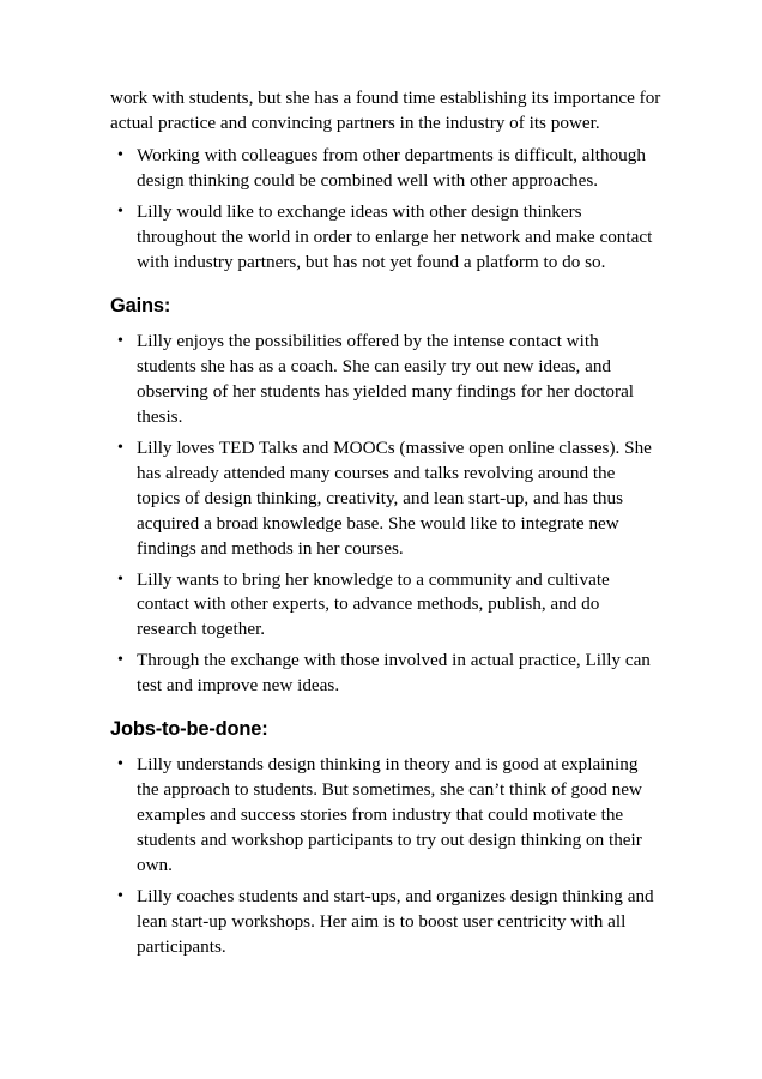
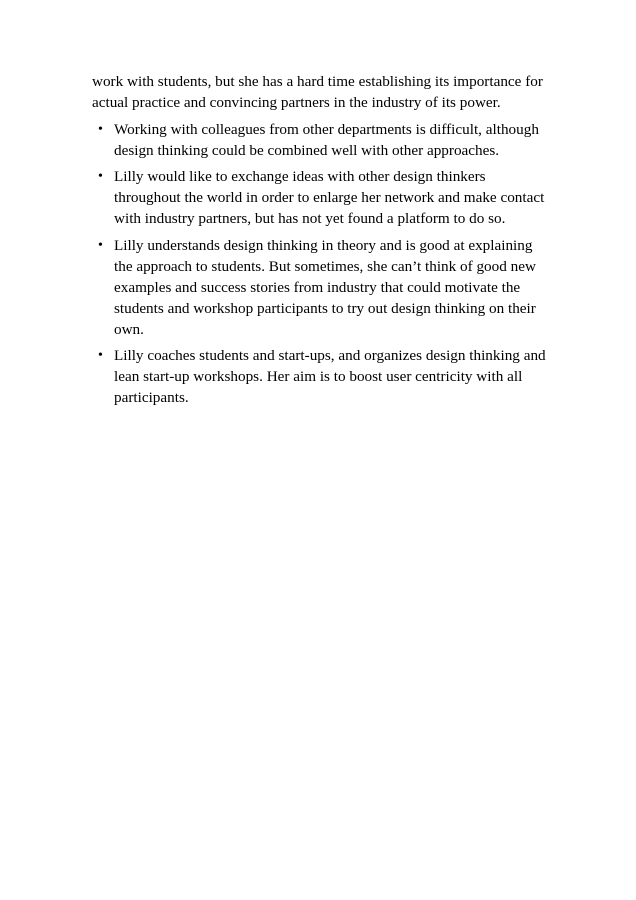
- work with students, but she has a found time establishing its importance for actual practice and convincing partners in the industry of its power.
+ work with students, but she has a hard time establishing its importance for actual practice and convincing partners in the industry of its power.
  Working with colleagues from other departments is difficult, although design thinking could be combined well with other approaches.
  Lilly would like to exchange ideas with other design thinkers throughout the world in order to enlarge her network and make contact with industry partners, but has not yet found a platform to do so.
- Gains:
- Lilly enjoys the possibilities offered by the intense contact with students she has as a coach. She can easily try out new ideas, and observing of her students has yielded many findings for her doctoral thesis.
- Lilly loves TED Talks and MOOCs (massive open online classes). She has already attended many courses and talks revolving around the topics of design thinking, creativity, and lean start-up, and has thus acquired a broad knowledge base. She would like to integrate new findings and methods in her courses.
- Lilly wants to bring her knowledge to a community and cultivate contact with other experts, to advance methods, publish, and do research together.
- Through the exchange with those involved in actual practice, Lilly can test and improve new ideas.
- Jobs-to-be-done:
  Lilly understands design thinking in theory and is good at explaining the approach to students. But sometimes, she can’t think of good new examples and success stories from industry that could motivate the students and workshop participants to try out design thinking on their own.
  Lilly coaches students and start-ups, and organizes design thinking and lean start-up workshops. Her aim is to boost user centricity with all participants.
